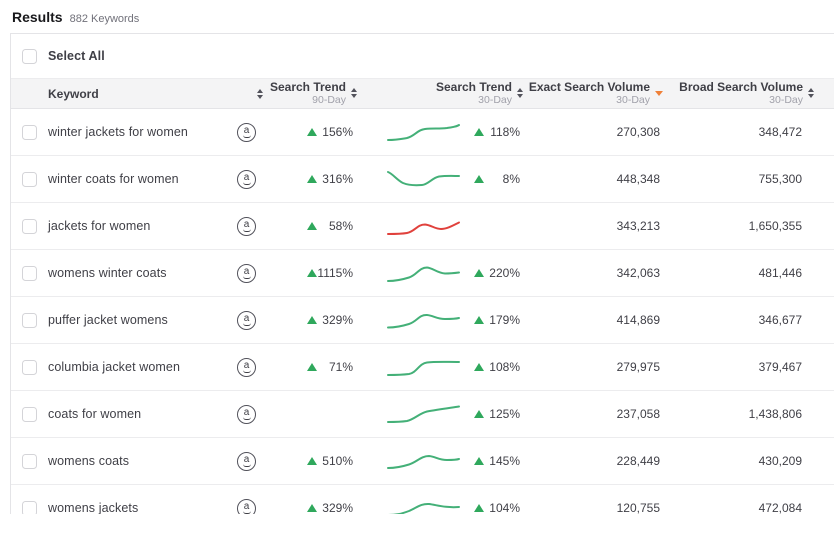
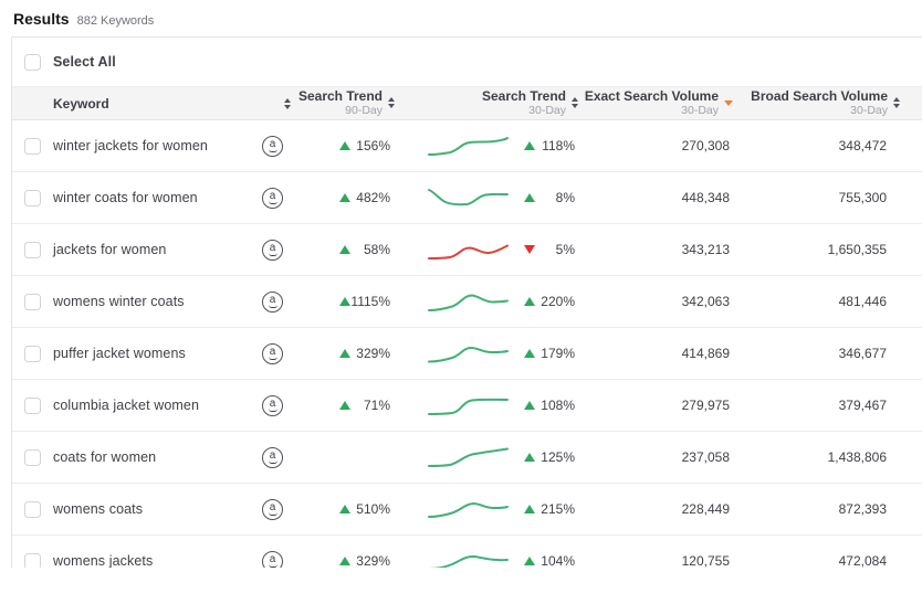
  Results
  882 Keywords
  Select All
  Keyword
  Search Trend
  90-Day
  Search Trend
  30-Day
  Exact Search Volume
  30-Day
  Broad Search Volume
  30-Day
  winter jackets for women
  a
  156%
  118%
  270,308
  348,472
  winter coats for women
  a
- 316%
+ 482%
  8%
  448,348
  755,300
  jackets for women
  a
  58%
+ 5%
  343,213
  1,650,355
  womens winter coats
  a
  1115%
  220%
  342,063
  481,446
  puffer jacket womens
  a
  329%
  179%
  414,869
  346,677
  columbia jacket women
  a
  71%
  108%
  279,975
  379,467
  coats for women
  a
  125%
  237,058
  1,438,806
  womens coats
  a
  510%
- 145%
+ 215%
  228,449
- 430,209
+ 872,393
  womens jackets
  a
  329%
  104%
  120,755
  472,084
